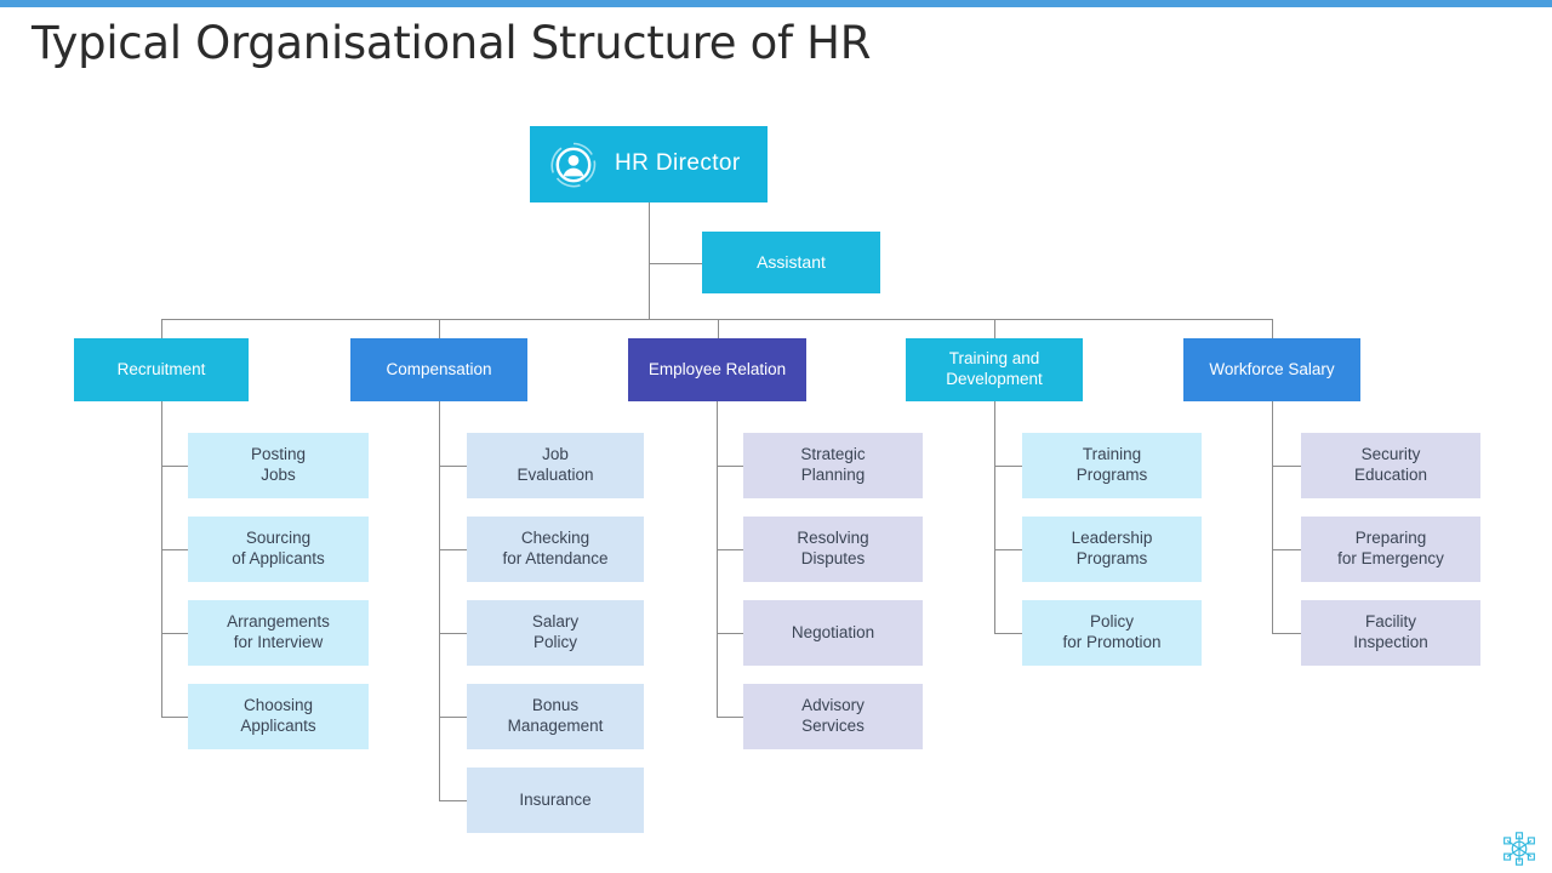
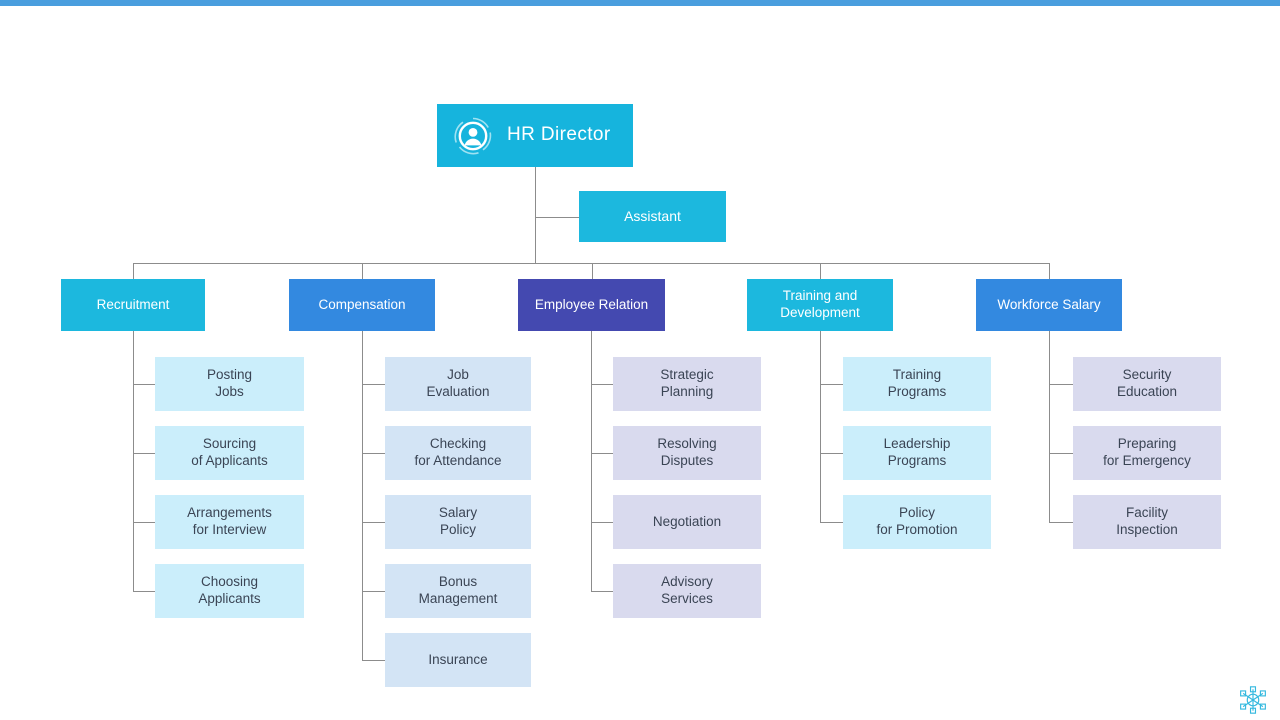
- Typical Organisational Structure of HR
  HR Director
  Assistant
  Recruitment
  Posting
  Jobs
  Sourcing
  of Applicants
  Arrangements
  for Interview
  Choosing
  Applicants
  Compensation
  Job
  Evaluation
  Checking
  for Attendance
  Salary
  Policy
  Bonus
  Management
  Insurance
  Employee Relation
  Strategic
  Planning
  Resolving
  Disputes
  Negotiation
  Advisory
  Services
  Training and
  Development
  Training
  Programs
  Leadership
  Programs
  Policy
  for Promotion
  Workforce Salary
  Security
  Education
  Preparing
  for Emergency
  Facility
  Inspection
